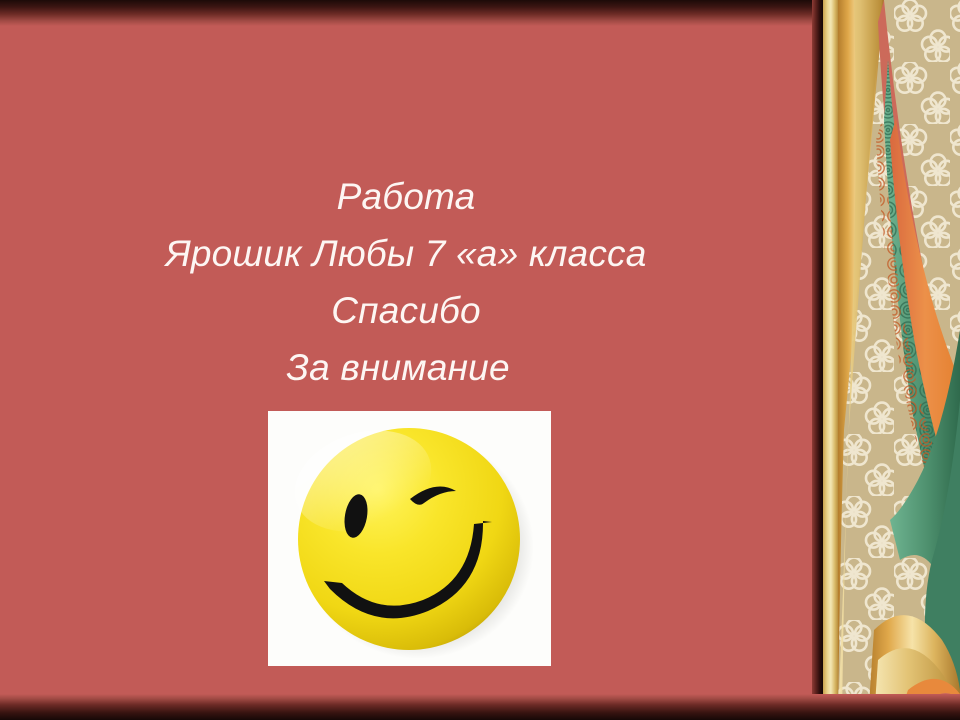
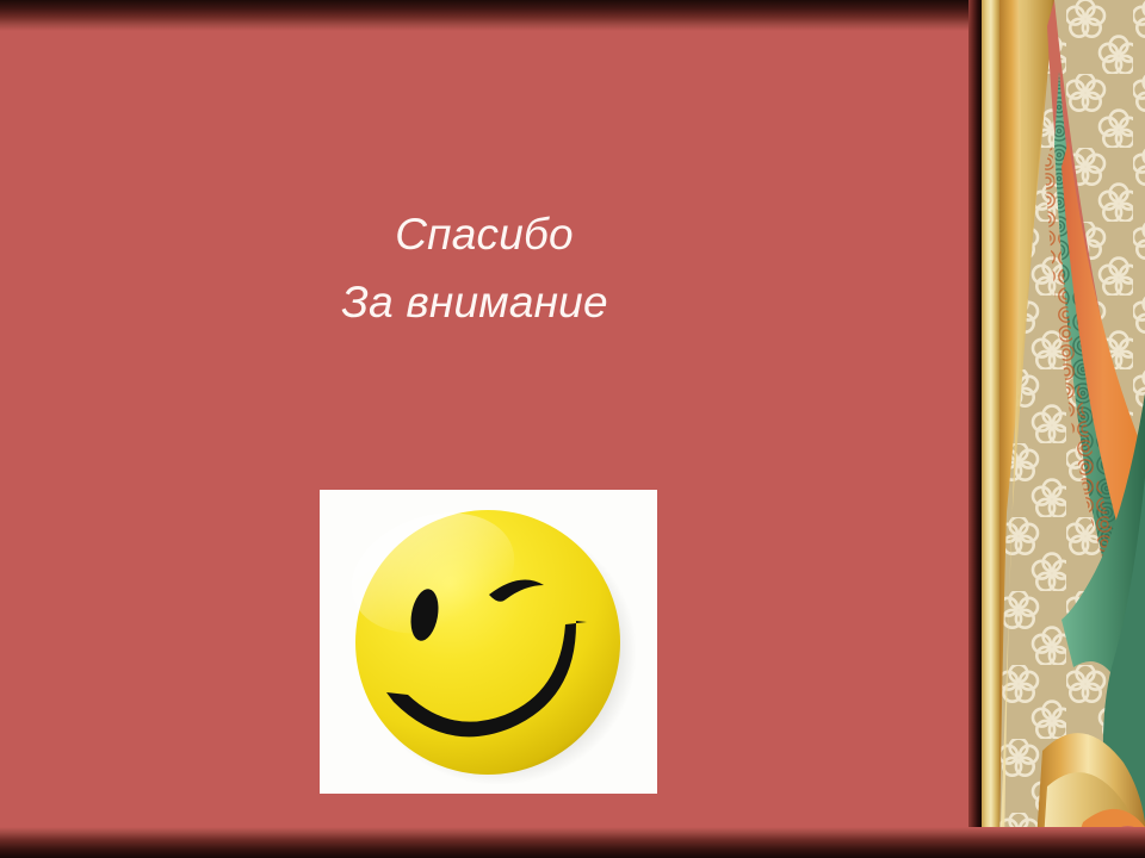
- Работа
- Ярошик Любы 7 «а» класса
  Спасибо
  За внимание
